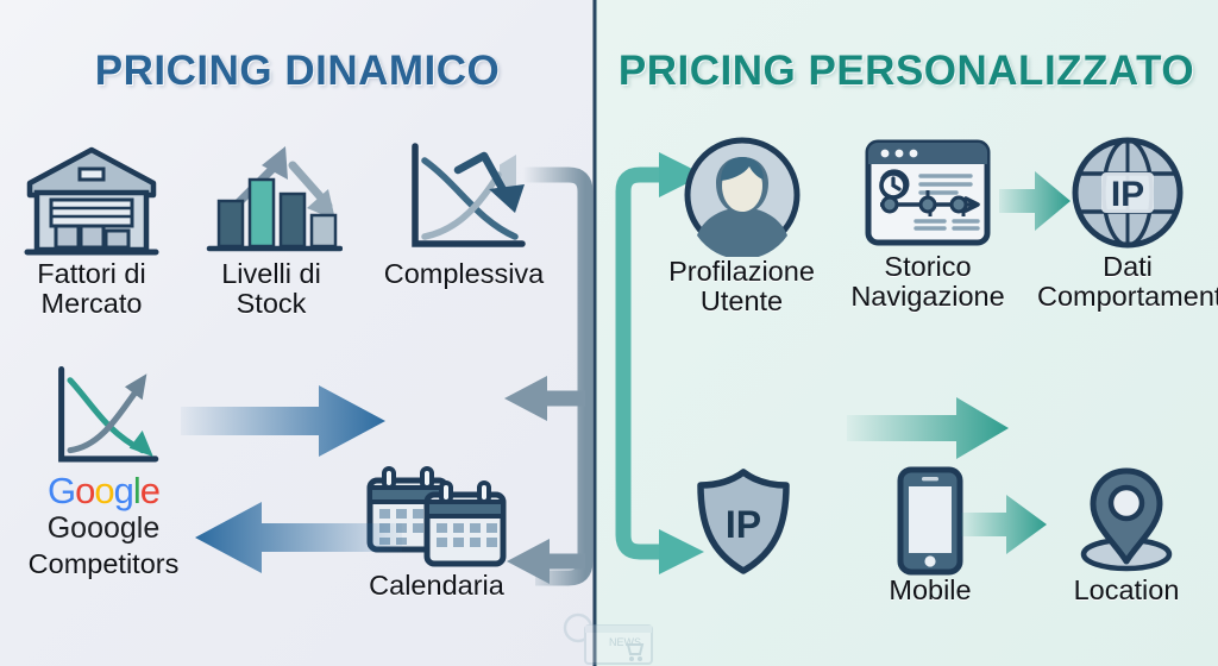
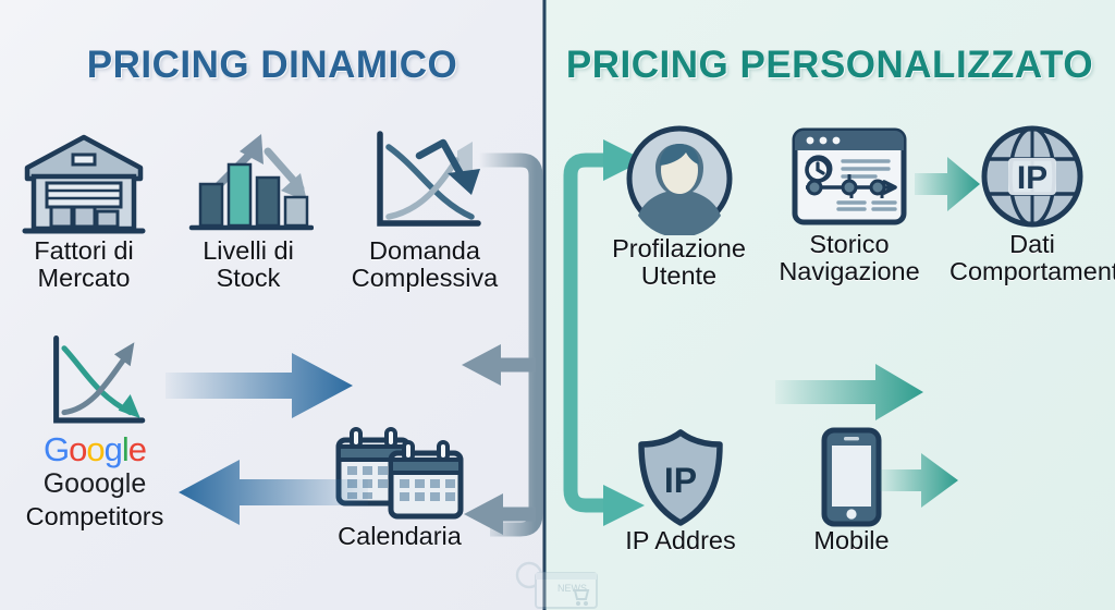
  PRICING DINAMICO
  PRICING PERSONALIZZATO
  Fattori di
  Mercato
  Livelli di
  Stock
+ Domanda
  Complessiva
  Google
  Gooogle
  Competitors
  Calendaria
  Profilazione
  Utente
  Storico
  Navigazione
  IP
  Dati
  Comportamen
  IP
+ IP Addres
  Mobile
- Location
  NEWS
